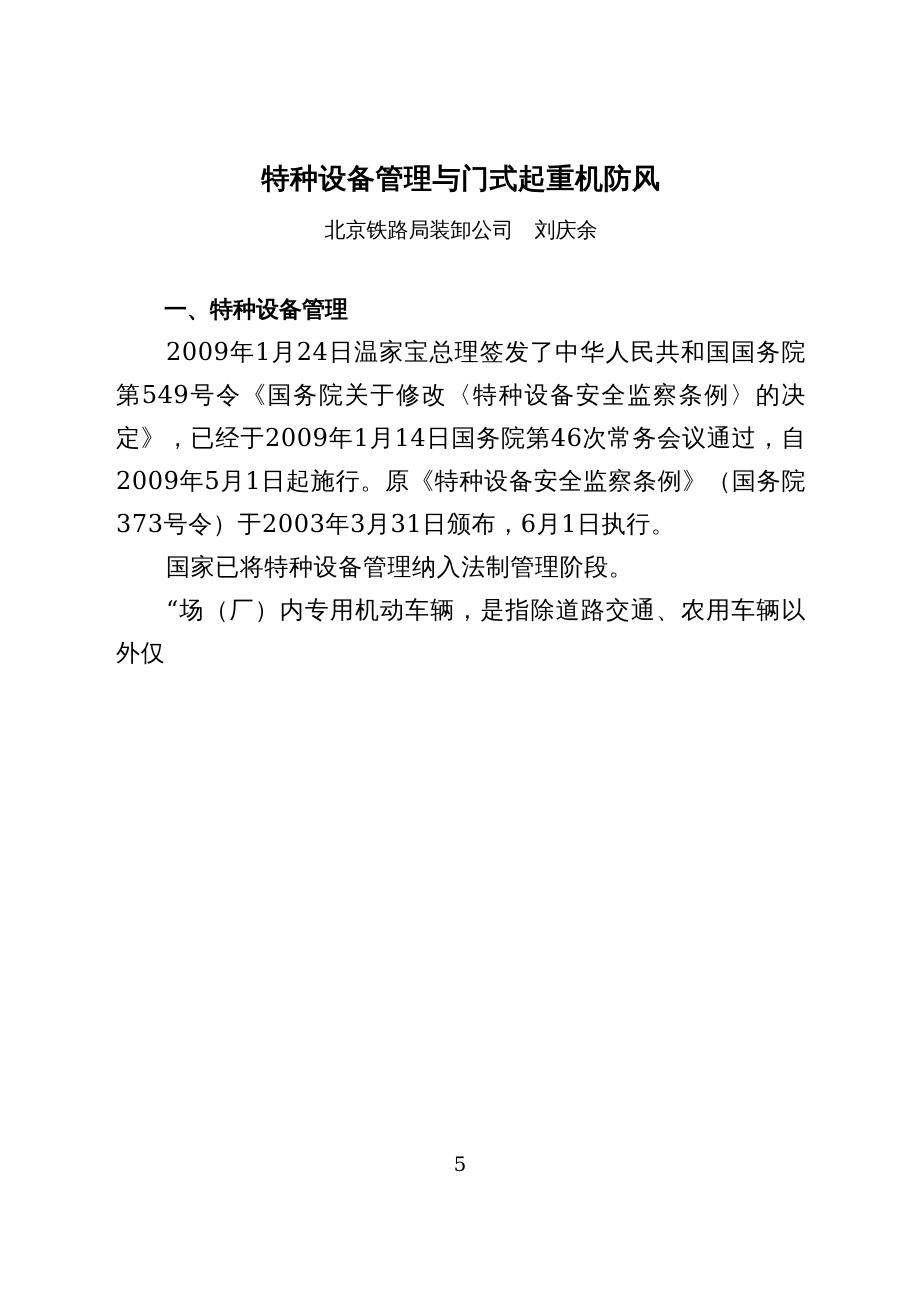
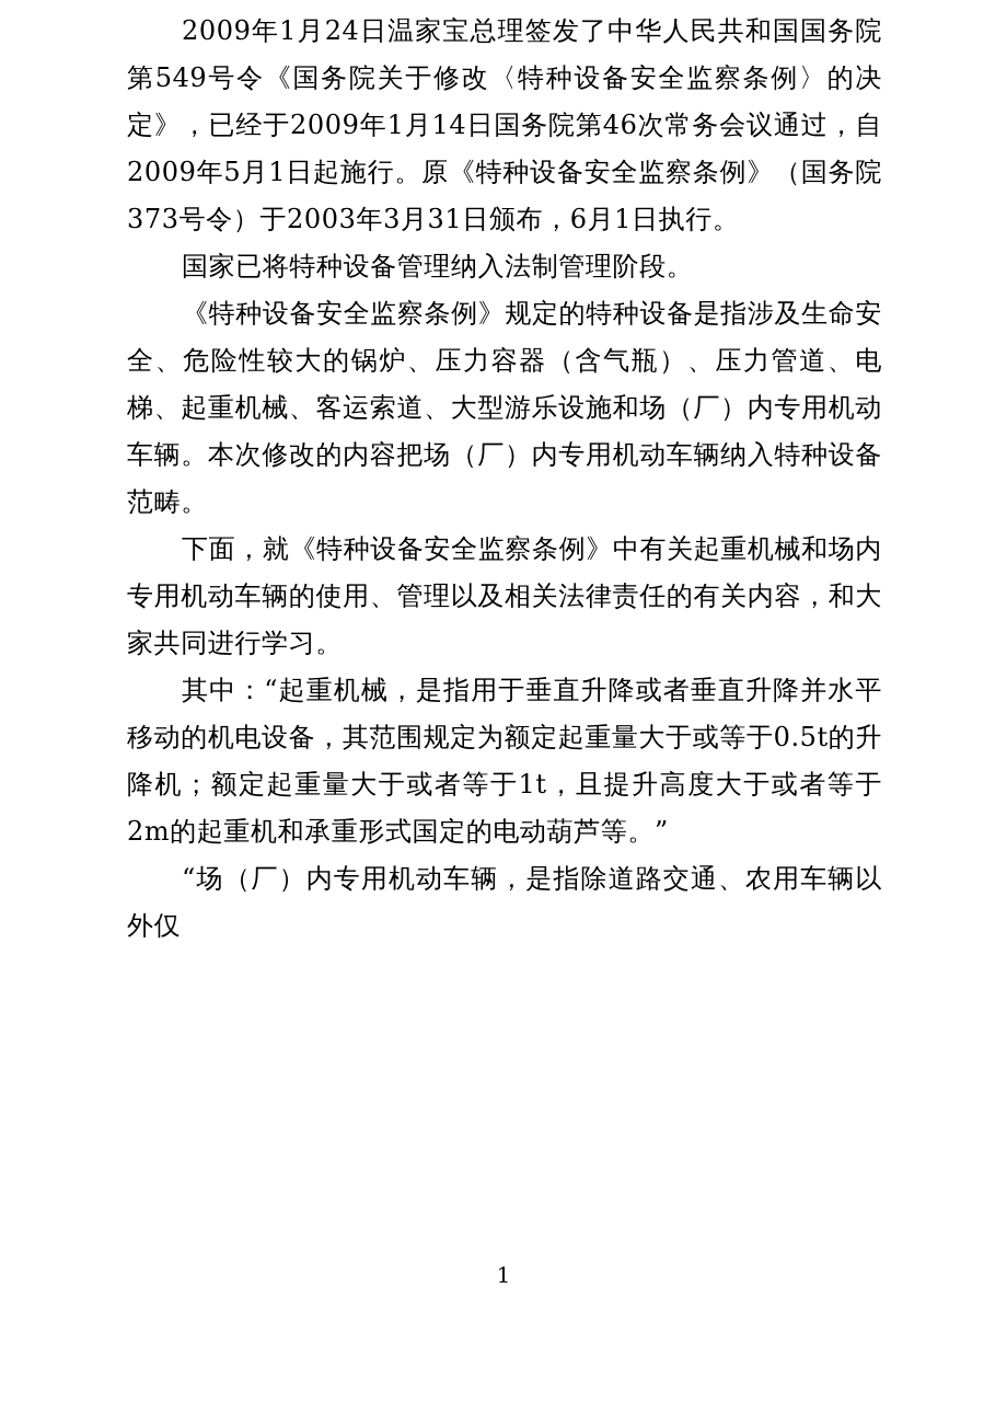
- 特种设备管理与门式起重机防风
- 北京铁路局装卸公司 刘庆余
- 一、特种设备管理
  2009年1月24日温家宝总理签发了中华人民共和国国务院第549号令《国务院关于修改〈特种设备安全监察条例〉的决定》，已经于2009年1月14日国务院第46次常务会议通过，自2009年5月1日起施行。原《特种设备安全监察条例》（国务院373号令）于2003年3月31日颁布，6月1日执行。
  国家已将特种设备管理纳入法制管理阶段。
+ 《特种设备安全监察条例》规定的特种设备是指涉及生命安全、危险性较大的锅炉、压力容器（含气瓶）、压力管道、电梯、起重机械、客运索道、大型游乐设施和场（厂）内专用机动车辆。本次修改的内容把场（厂）内专用机动车辆纳入特种设备范畴。
+ 下面，就《特种设备安全监察条例》中有关起重机械和场内专用机动车辆的使用、管理以及相关法律责任的有关内容，和大家共同进行学习。
+ 其中：“起重机械，是指用于垂直升降或者垂直升降并水平移动的机电设备，其范围规定为额定起重量大于或等于0.5t的升降机；额定起重量大于或者等于1t，且提升高度大于或者等于2m的起重机和承重形式国定的电动葫芦等。”
  “场（厂）内专用机动车辆，是指除道路交通、农用车辆以外仅
- 5
+ 1
